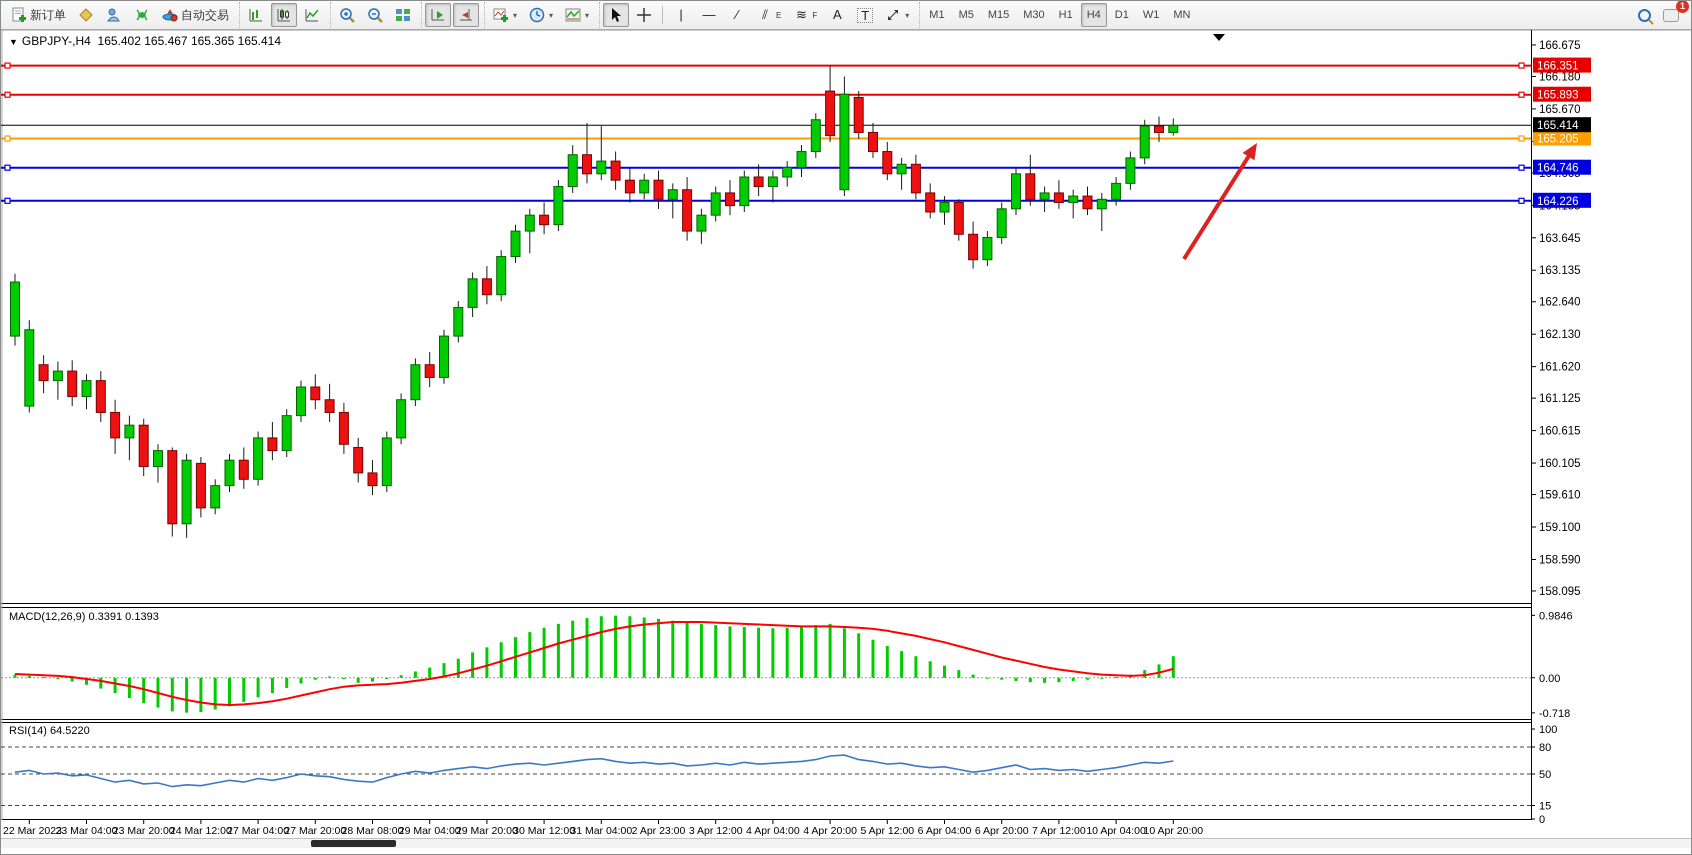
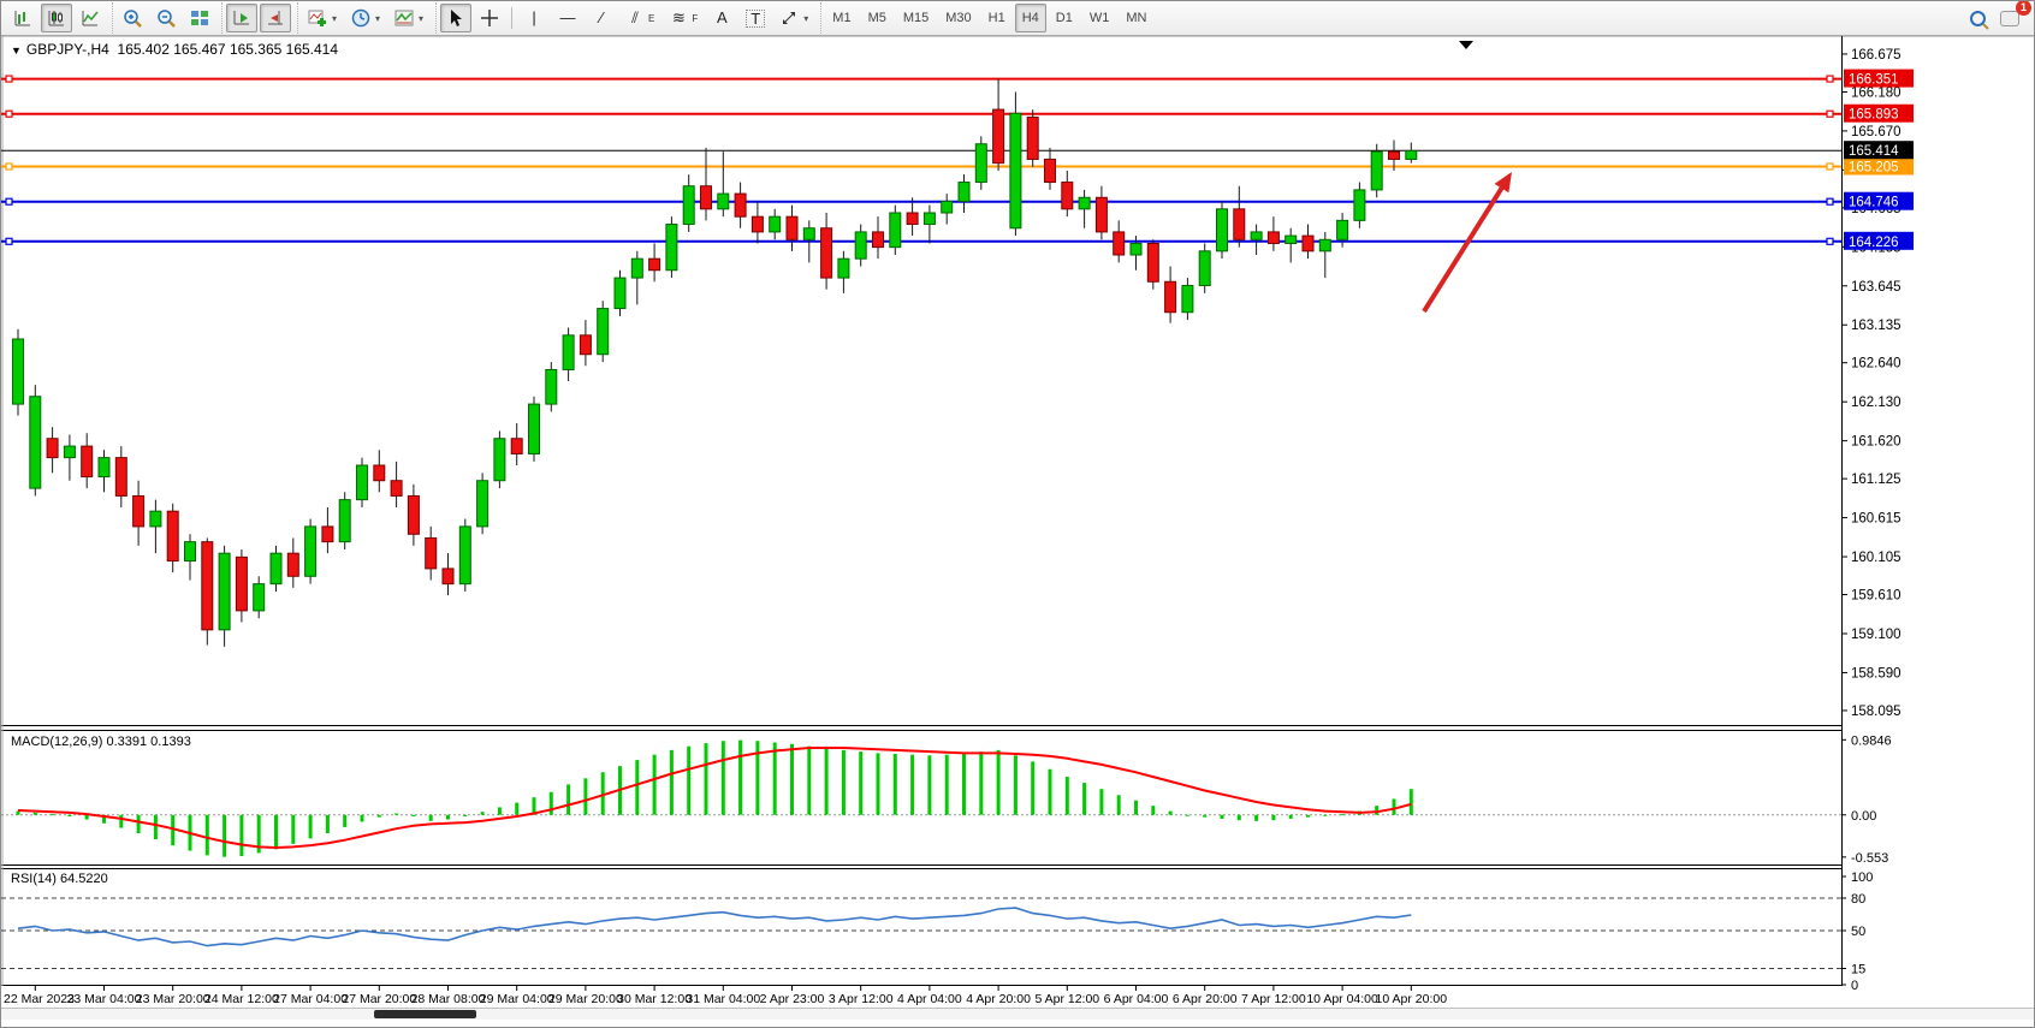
- 新订单
- 自动交易
  ▾
  ▾
  ▾
  |
  —
  ∕
  ⫽
  E
  ≋
  F
  A
  T
  ▾
  M1
  M5
  M15
  M30
  H1
  H4
  D1
  W1
  MN
  1
  166.675
  166.180
  165.670
  163.645
  163.135
  162.640
  162.130
  161.620
  161.125
  160.615
  160.105
  159.610
  159.100
  158.590
  158.095
  22 Mar 2023
  23 Mar 04:00
  23 Mar 20:00
  24 Mar 12:00
  27 Mar 04:00
  27 Mar 20:00
  28 Mar 08:00
  29 Mar 04:00
  29 Mar 20:00
  30 Mar 12:00
  31 Mar 04:00
  2 Apr 23:00
  3 Apr 12:00
  4 Apr 04:00
  4 Apr 20:00
  5 Apr 12:00
  6 Apr 04:00
  6 Apr 20:00
  7 Apr 12:00
  10 Apr 04:00
  10 Apr 20:00
  0.9846
  0.00
- -0.718
+ -0.553
  100
  80
  50
  15
  0
  166.351
  165.893
  165.205
  164.746
  164.226
  165.414
  ▼ GBPJPY-,H4 165.402 165.467 165.365 165.414
  MACD(12,26,9) 0.3391 0.1393
  RSI(14) 64.5220
